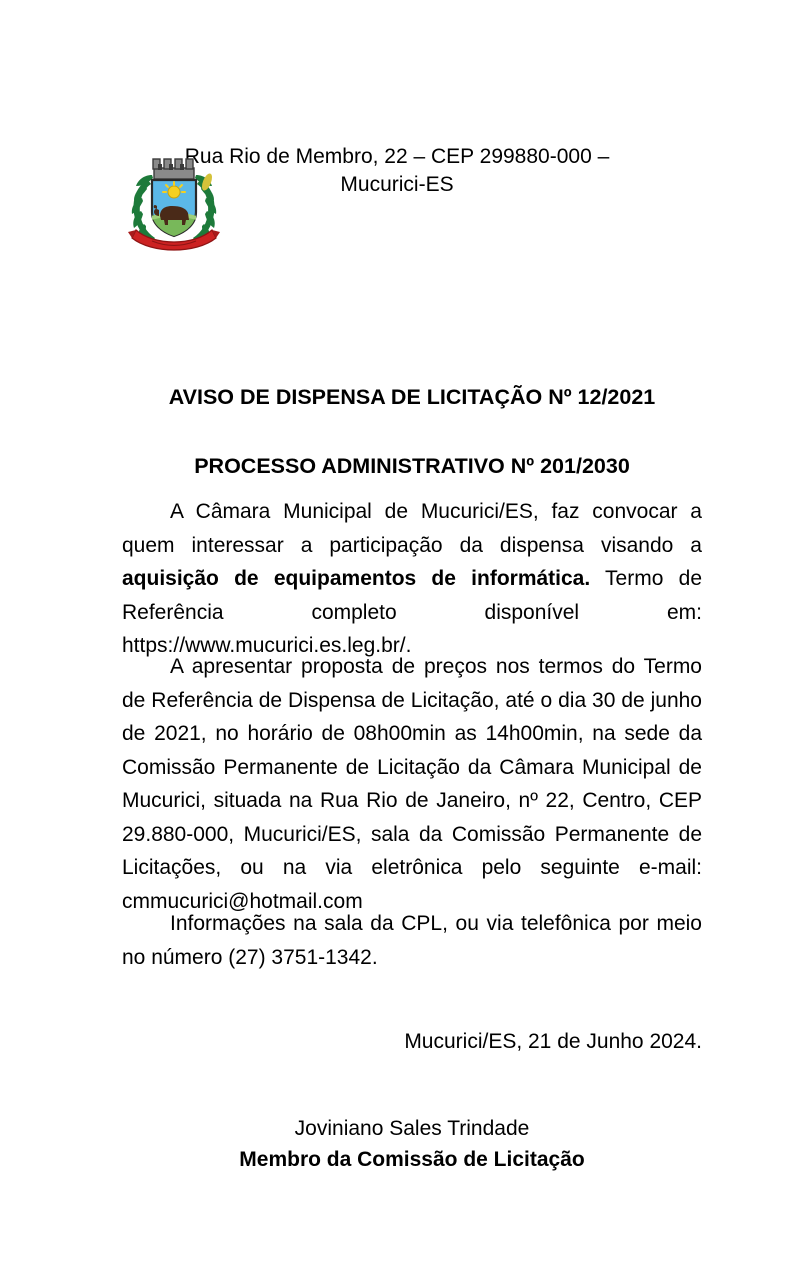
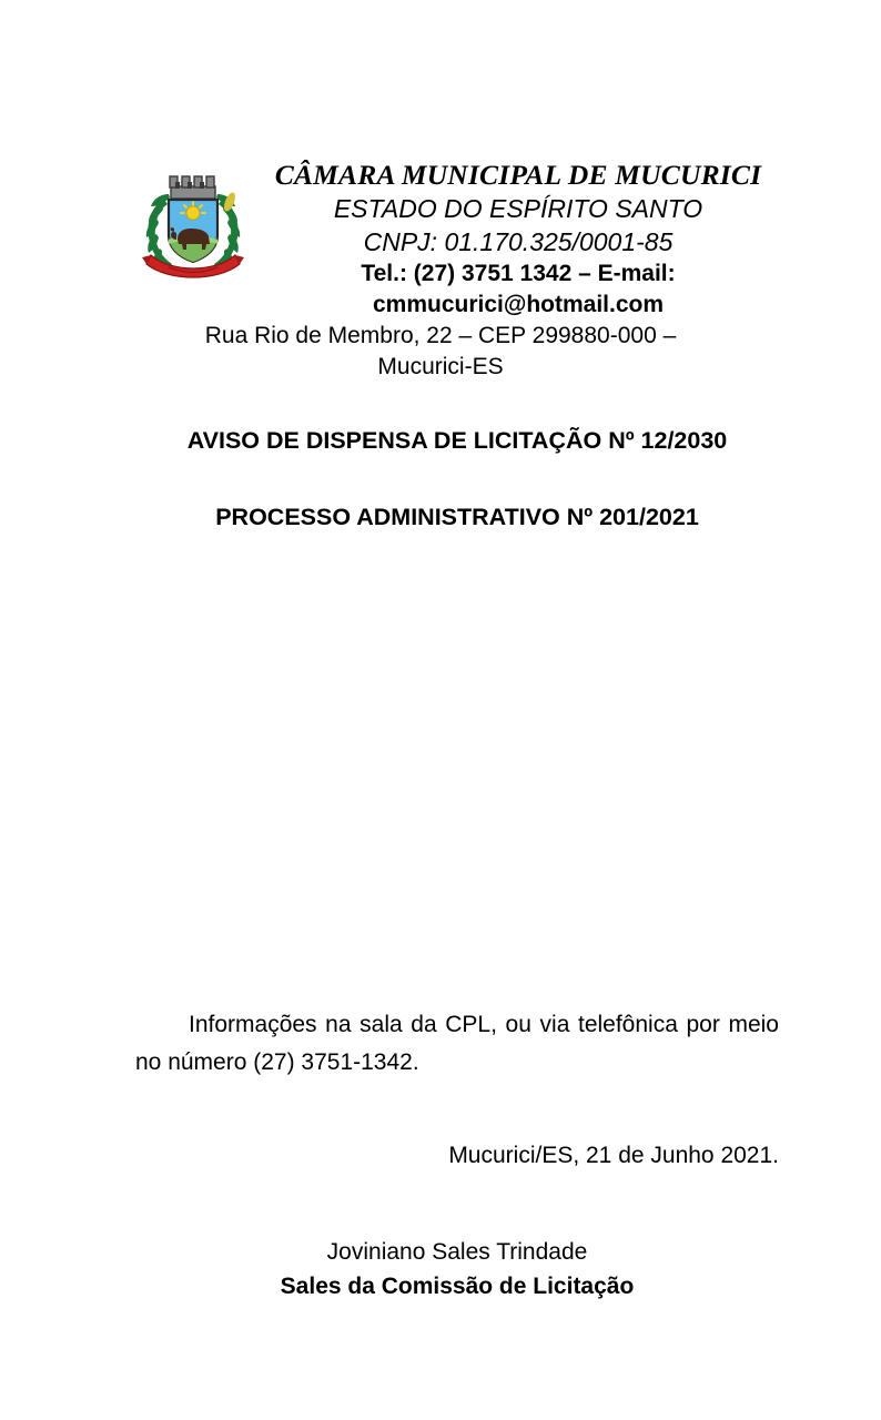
+ CÂMARA MUNICIPAL DE MUCURICI
+ ESTADO DO ESPÍRITO SANTO
+ CNPJ: 01.170.325/0001-85
+ Tel.: (27) 3751 1342 – E-mail:
+ cmmucurici@hotmail.com
  Rua Rio de Membro, 22 – CEP 299880-000 – Mucurici-ES
- AVISO DE DISPENSA DE LICITAÇÃO Nº 12/2021
+ AVISO DE DISPENSA DE LICITAÇÃO Nº 12/2030
- PROCESSO ADMINISTRATIVO Nº 201/2030
+ PROCESSO ADMINISTRATIVO Nº 201/2021
- A Câmara Municipal de Mucurici/ES, faz convocar a quem interessar a participação da dispensa visando a aquisição de equipamentos de informática. Termo de Referência completo disponível em: https://www.mucurici.es.leg.br/.
- A apresentar proposta de preços nos termos do Termo de Referência de Dispensa de Licitação, até o dia 30 de junho de 2021, no horário de 08h00min as 14h00min, na sede da Comissão Permanente de Licitação da Câmara Municipal de Mucurici, situada na Rua Rio de Janeiro, nº 22, Centro, CEP 29.880-000, Mucurici/ES, sala da Comissão Permanente de Licitações, ou na via eletrônica pelo seguinte e-mail: cmmucurici@hotmail.com
  Informações na sala da CPL, ou via telefônica por meio no número (27) 3751-1342.
- Mucurici/ES, 21 de Junho 2024.
+ Mucurici/ES, 21 de Junho 2021.
  Joviniano Sales Trindade
- Membro da Comissão de Licitação
+ Sales da Comissão de Licitação
